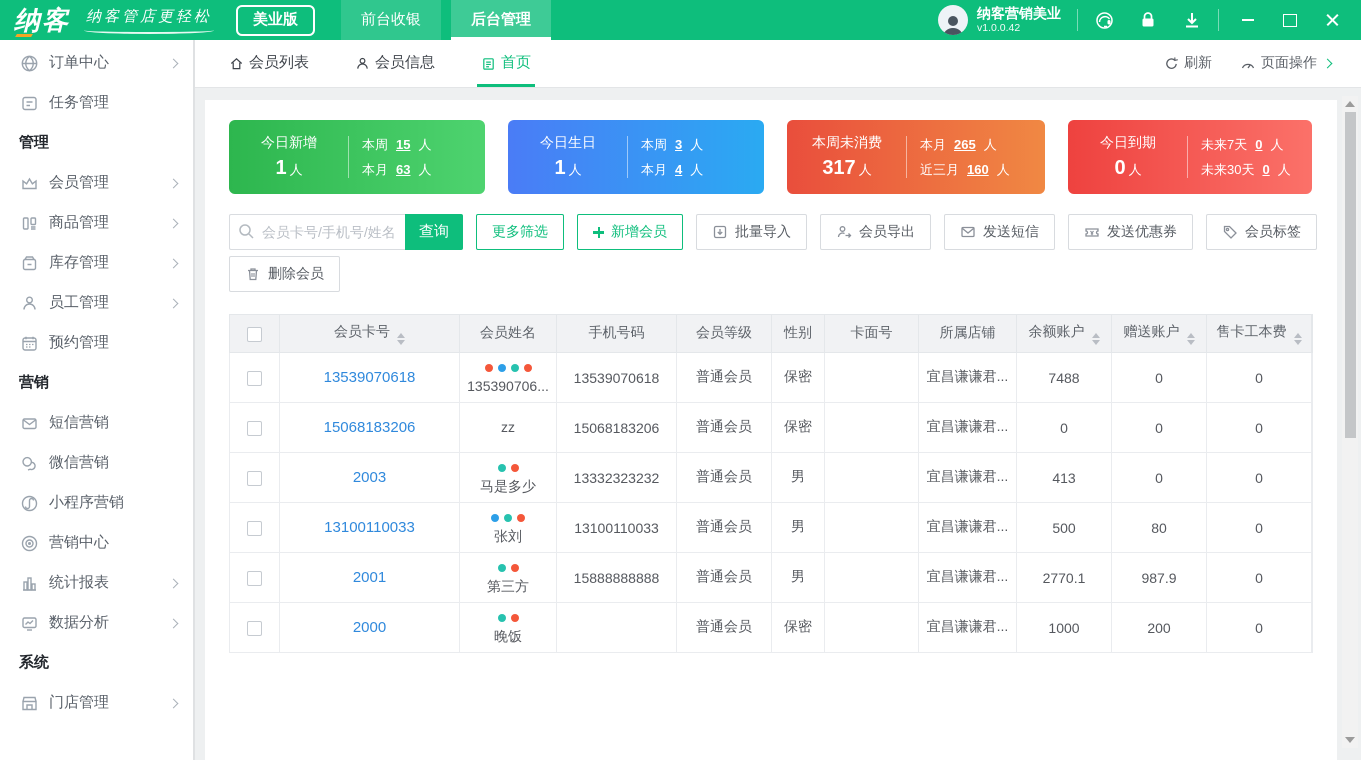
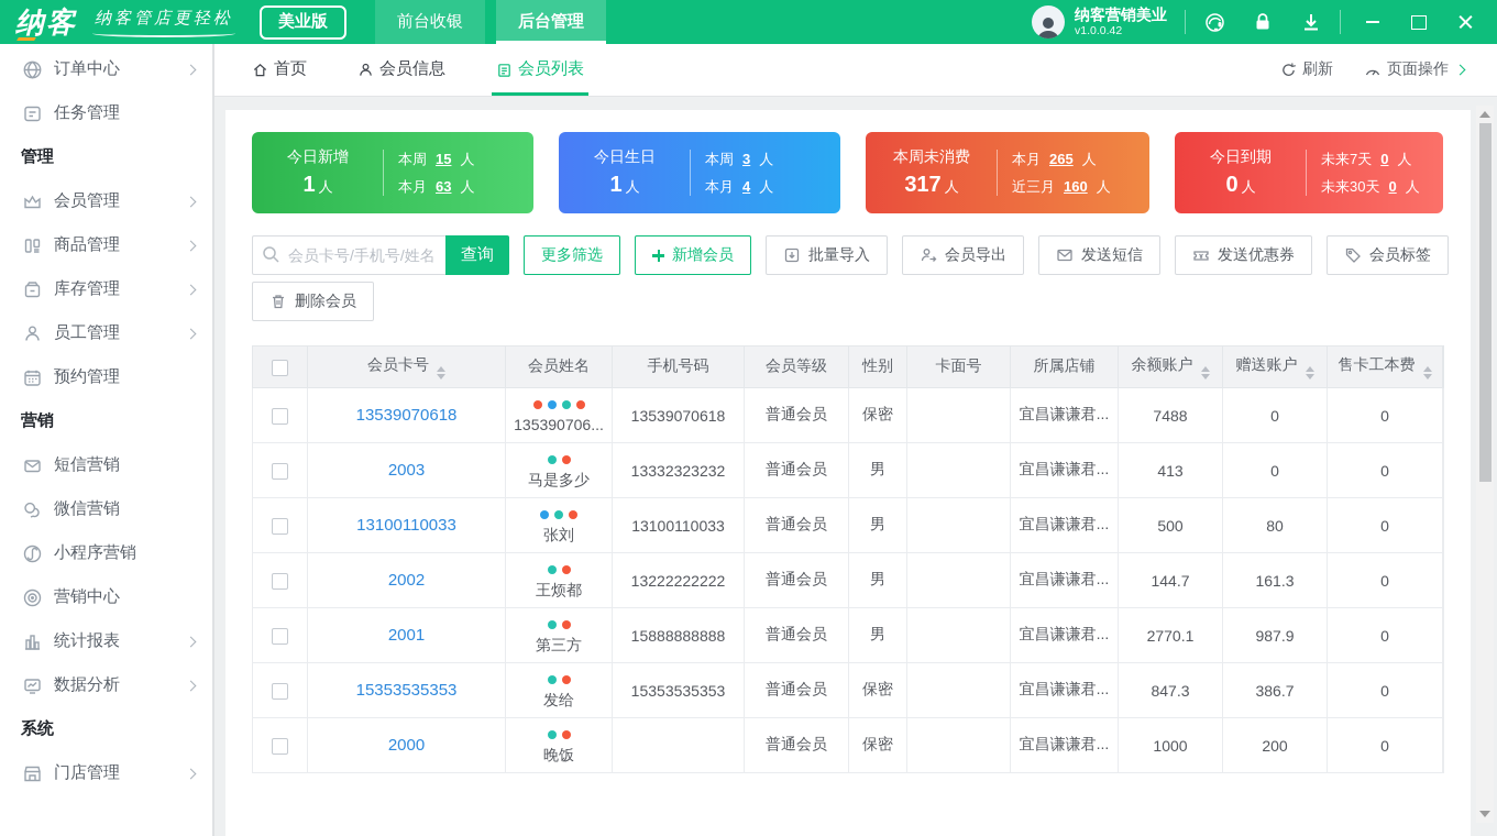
  纳客
  纳客管店更轻松
  美业版
  前台收银
  后台管理
  纳客营销美业
  v1.0.0.42
  订单中心
  任务管理
  管理
  会员管理
  商品管理
  库存管理
  员工管理
  预约管理
  营销
  短信营销
  微信营销
  小程序营销
  营销中心
  统计报表
  数据分析
  系统
  门店管理
- 会员列表
+ 首页
  会员信息
- 首页
+ 会员列表
  刷新
  页面操作
  今日新增
  1 人
  本周
  15
  人
  本月
  63
  人
  今日生日
  1 人
  本周
  3
  人
  本月
  4
  人
  本周未消费
  317 人
  本月
  265
  人
  近三月
  160
  人
  今日到期
  0 人
  未来7天
  0
  人
  未来30天
  0
  人
  会员卡号/手机号/姓名
  查询
  更多筛选
  新增会员
  批量导入
  会员导出
  发送短信
  发送优惠券
  会员标签
  删除会员
  	会员卡号	会员姓名	手机号码	会员等级	性别	卡面号	所属店铺	余额账户	赠送账户	售卡工本费
  	13539070618	135390706...	13539070618	普通会员	保密		宜昌谦谦君...	7488	0	0
- 	15068183206	zz	15068183206	普通会员	保密		宜昌谦谦君...	0	0	0
  	2003	马是多少	13332323232	普通会员	男		宜昌谦谦君...	413	0	0
  	13100110033	张刘	13100110033	普通会员	男		宜昌谦谦君...	500	80	0
+ 	2002	王烦都	13222222222	普通会员	男		宜昌谦谦君...	144.7	161.3	0
  	2001	第三方	15888888888	普通会员	男		宜昌谦谦君...	2770.1	987.9	0
+ 	15353535353	发给	15353535353	普通会员	保密		宜昌谦谦君...	847.3	386.7	0
  	2000	晚饭		普通会员	保密		宜昌谦谦君...	1000	200	0
